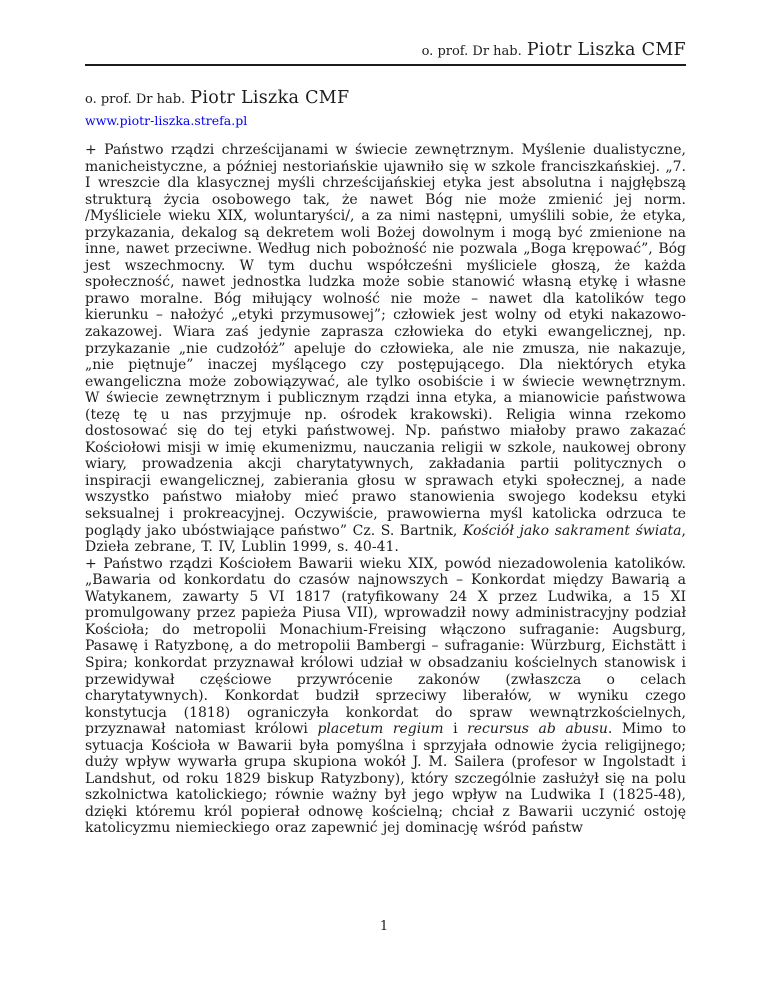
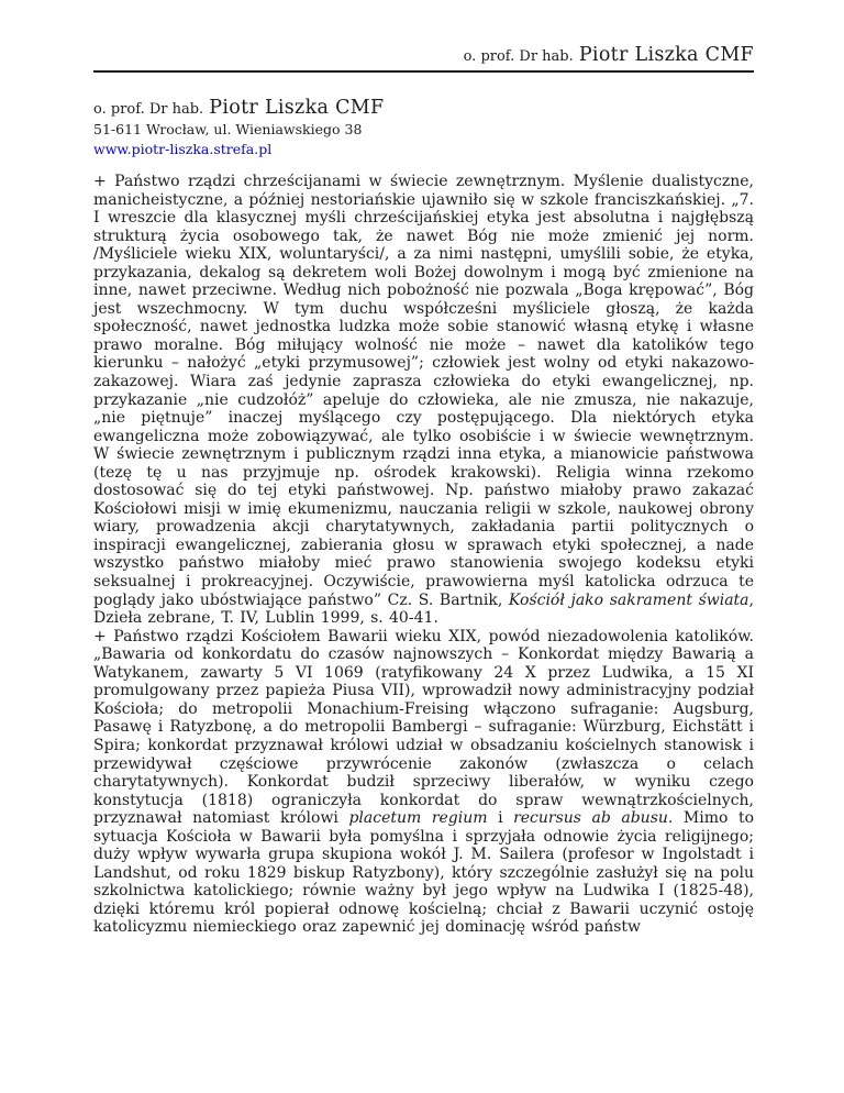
  o. prof. Dr hab. Piotr Liszka CMF
  o. prof. Dr hab. Piotr Liszka CMF
+ 51-611 Wrocław, ul. Wieniawskiego 38
  www.piotr-liszka.strefa.pl
  + Państwo rządzi chrześcijanami w świecie zewnętrznym. Myślenie dualistyczne, manicheistyczne, a później nestoriańskie ujawniło się w szkole franciszkańskiej. „7. I wreszcie dla klasycznej myśli chrześcijańskiej etyka jest absolutna i najgłębszą strukturą życia osobowego tak, że nawet Bóg nie może zmienić jej norm. /Myśliciele wieku XIX, woluntaryści/, a za nimi następni, umyślili sobie, że etyka, przykazania, dekalog są dekretem woli Bożej dowolnym i mogą być zmienione na inne, nawet przeciwne. Według nich pobożność nie pozwala „Boga krępować”, Bóg jest wszechmocny. W tym duchu współcześni myśliciele głoszą, że każda społeczność, nawet jednostka ludzka może sobie stanowić własną etykę i własne prawo moralne. Bóg miłujący wolność nie może – nawet dla katolików tego kierunku – nałożyć „etyki przymusowej”; człowiek jest wolny od etyki nakazowo-zakazowej. Wiara zaś jedynie zaprasza człowieka do etyki ewangelicznej, np. przykazanie „nie cudzołóż” apeluje do człowieka, ale nie zmusza, nie nakazuje, „nie piętnuje” inaczej myślącego czy postępującego. Dla niektórych etyka ewangeliczna może zobowiązywać, ale tylko osobiście i w świecie wewnętrznym. W świecie zewnętrznym i publicznym rządzi inna etyka, a mianowicie państwowa (tezę tę u nas przyjmuje np. ośrodek krakowski). Religia winna rzekomo dostosować się do tej etyki państwowej. Np. państwo miałoby prawo zakazać Kościołowi misji w imię ekumenizmu, nauczania religii w szkole, naukowej obrony wiary, prowadzenia akcji charytatywnych, zakładania partii politycznych o inspiracji ewangelicznej, zabierania głosu w sprawach etyki społecznej, a nade wszystko państwo miałoby mieć prawo stanowienia swojego kodeksu etyki seksualnej i prokreacyjnej. Oczywiście, prawowierna myśl katolicka odrzuca te poglądy jako ubóstwiające państwo” Cz. S. Bartnik, Kościół jako sakrament świata, Dzieła zebrane, T. IV, Lublin 1999, s. 40-41.
- + Państwo rządzi Kościołem Bawarii wieku XIX, powód niezadowolenia katolików. „Bawaria od konkordatu do czasów najnowszych – Konkordat między Bawarią a Watykanem, zawarty 5 VI 1817 (ratyfikowany 24 X przez Ludwika, a 15 XI promulgowany przez papieża Piusa VII), wprowadził nowy administracyjny podział Kościoła; do metropolii Monachium-Freising włączono sufraganie: Augsburg, Pasawę i Ratyzbonę, a do metropolii Bambergi – sufraganie: Würzburg, Eichstätt i Spira; konkordat przyznawał królowi udział w obsadzaniu kościelnych stanowisk i przewidywał częściowe przywrócenie zakonów (zwłaszcza o celach charytatywnych). Konkordat budził sprzeciwy liberałów, w wyniku czego konstytucja (1818) ograniczyła konkordat do spraw wewnątrzkościelnych, przyznawał natomiast królowi placetum regium i recursus ab abusu. Mimo to sytuacja Kościoła w Bawarii była pomyślna i sprzyjała odnowie życia religijnego; duży wpływ wywarła grupa skupiona wokół J. M. Sailera (profesor w Ingolstadt i Landshut, od roku 1829 biskup Ratyzbony), który szczególnie zasłużył się na polu szkolnictwa katolickiego; równie ważny był jego wpływ na Ludwika I (1825-48), dzięki któremu król popierał odnowę kościelną; chciał z Bawarii uczynić ostoję katolicyzmu niemieckiego oraz zapewnić jej dominację wśród państw
+ + Państwo rządzi Kościołem Bawarii wieku XIX, powód niezadowolenia katolików. „Bawaria od konkordatu do czasów najnowszych – Konkordat między Bawarią a Watykanem, zawarty 5 VI 1069 (ratyfikowany 24 X przez Ludwika, a 15 XI promulgowany przez papieża Piusa VII), wprowadził nowy administracyjny podział Kościoła; do metropolii Monachium-Freising włączono sufraganie: Augsburg, Pasawę i Ratyzbonę, a do metropolii Bambergi – sufraganie: Würzburg, Eichstätt i Spira; konkordat przyznawał królowi udział w obsadzaniu kościelnych stanowisk i przewidywał częściowe przywrócenie zakonów (zwłaszcza o celach charytatywnych). Konkordat budził sprzeciwy liberałów, w wyniku czego konstytucja (1818) ograniczyła konkordat do spraw wewnątrzkościelnych, przyznawał natomiast królowi placetum regium i recursus ab abusu. Mimo to sytuacja Kościoła w Bawarii była pomyślna i sprzyjała odnowie życia religijnego; duży wpływ wywarła grupa skupiona wokół J. M. Sailera (profesor w Ingolstadt i Landshut, od roku 1829 biskup Ratyzbony), który szczególnie zasłużył się na polu szkolnictwa katolickiego; równie ważny był jego wpływ na Ludwika I (1825-48), dzięki któremu król popierał odnowę kościelną; chciał z Bawarii uczynić ostoję katolicyzmu niemieckiego oraz zapewnić jej dominację wśród państw
- 1
